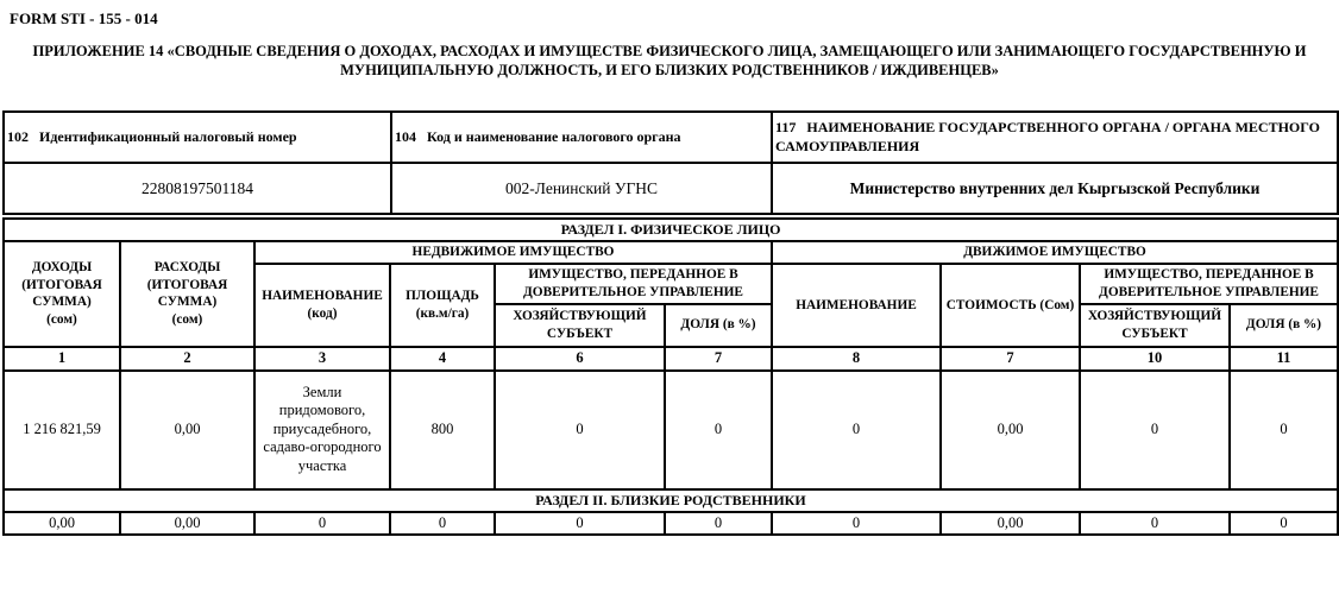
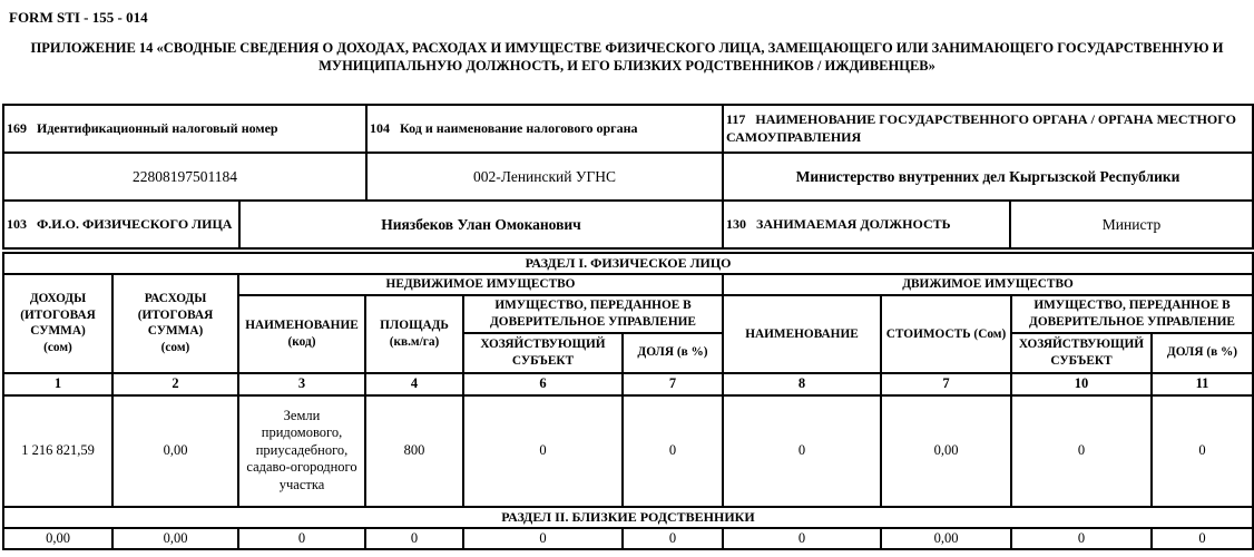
  FORM STI - 155 - 014
  ПРИЛОЖЕНИЕ 14 «СВОДНЫЕ СВЕДЕНИЯ О ДОХОДАХ, РАСХОДАХ И ИМУЩЕСТВЕ ФИЗИЧЕСКОГО ЛИЦА, ЗАМЕЩАЮЩЕГО ИЛИ ЗАНИМАЮЩЕГО ГОСУДАРСТВЕННУЮ И
  МУНИЦИПАЛЬНУЮ ДОЛЖНОСТЬ, И ЕГО БЛИЗКИХ РОДСТВЕННИКОВ / ИЖДИВЕНЦЕВ»
- 102 Идентификационный налоговый номер	104 Код и наименование налогового органа	117 НАИМЕНОВАНИЕ ГОСУДАРСТВЕННОГО ОРГАНА / ОРГАНА МЕСТНОГО САМОУПРАВЛЕНИЯ
+ 169 Идентификационный налоговый номер	104 Код и наименование налогового органа	117 НАИМЕНОВАНИЕ ГОСУДАРСТВЕННОГО ОРГАНА / ОРГАНА МЕСТНОГО САМОУПРАВЛЕНИЯ
  22808197501184	002-Ленинский УГНС	Министерство внутренних дел Кыргызской Республики
+ 103 Ф.И.О. ФИЗИЧЕСКОГО ЛИЦА	Ниязбеков Улан Омоканович	130 ЗАНИМАЕМАЯ ДОЛЖНОСТЬ	Министр
  РАЗДЕЛ I. ФИЗИЧЕСКОЕ ЛИЦО
  ДОХОДЫ (ИТОГОВАЯ СУММА) (сом)	РАСХОДЫ (ИТОГОВАЯ СУММА) (сом)	НЕДВИЖИМОЕ ИМУЩЕСТВО	ДВИЖИМОЕ ИМУЩЕСТВО
  НАИМЕНОВАНИЕ (код)	ПЛОЩАДЬ (кв.м/га)	ИМУЩЕСТВО, ПЕРЕДАННОЕ В ДОВЕРИТЕЛЬНОЕ УПРАВЛЕНИЕ	НАИМЕНОВАНИЕ	СТОИМОСТЬ (Сом)	ИМУЩЕСТВО, ПЕРЕДАННОЕ В ДОВЕРИТЕЛЬНОЕ УПРАВЛЕНИЕ
  ХОЗЯЙСТВУЮЩИЙ СУБЪЕКТ	ДОЛЯ (в %)	ХОЗЯЙСТВУЮЩИЙ СУБЪЕКТ	ДОЛЯ (в %)
  1	2	3	4	6	7	8	7	10	11
  1 216 821,59	0,00	Земли придомового, приусадебного, садаво-огородного участка	800	0	0	0	0,00	0	0
  РАЗДЕЛ II. БЛИЗКИЕ РОДСТВЕННИКИ
  0,00	0,00	0	0	0	0	0	0,00	0	0
